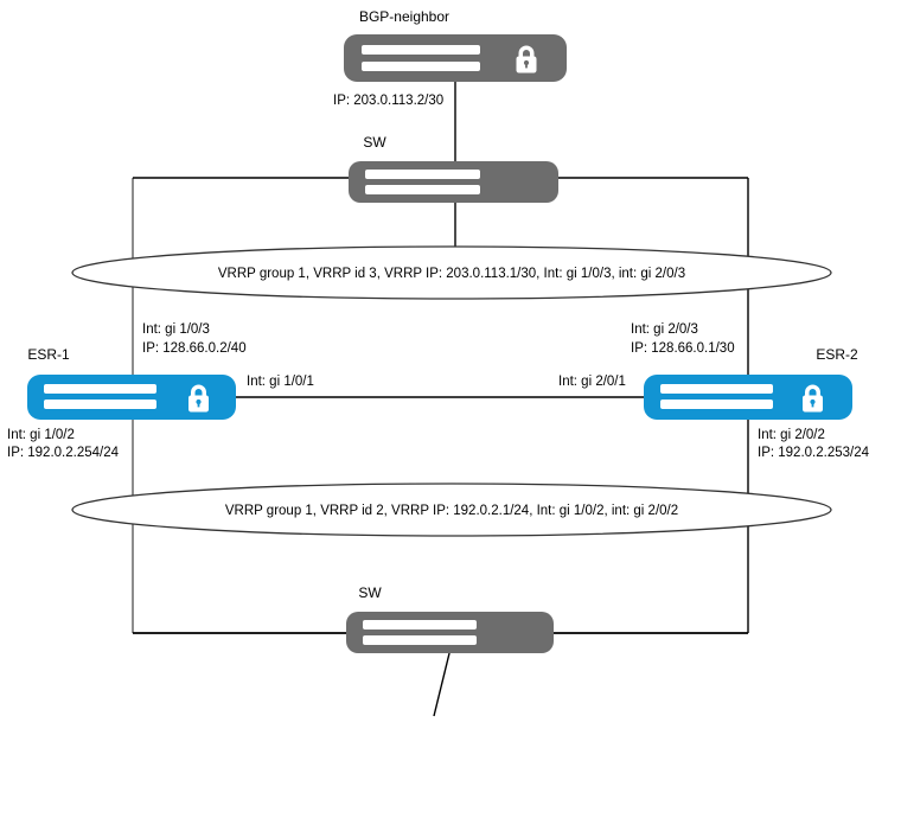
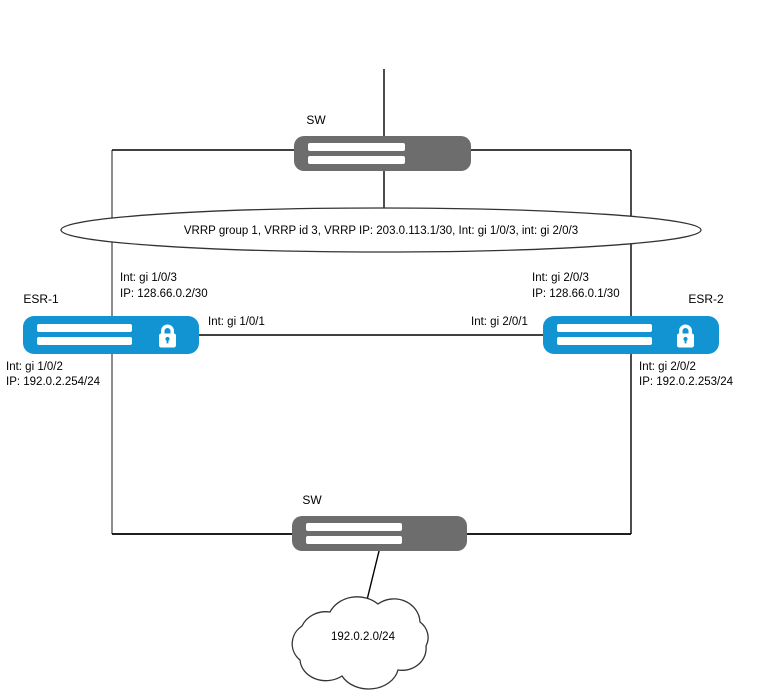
  VRRP group 1, VRRP id 3, VRRP IP: 203.0.113.1/30, Int: gi 1/0/3, int: gi 2/0/3
- VRRP group 1, VRRP id 2, VRRP IP: 192.0.2.1/24, Int: gi 1/0/2, int: gi 2/0/2
- BGP-neighbor
- IP: 203.0.113.2/30
  SW
  ESR-1
  Int: gi 1/0/3
- IP: 128.66.0.2/40
+ IP: 128.66.0.2/30
  Int: gi 1/0/1
  Int: gi 1/0/2
  IP: 192.0.2.254/24
  ESR-2
  Int: gi 2/0/3
  IP: 128.66.0.1/30
  Int: gi 2/0/1
  Int: gi 2/0/2
  IP: 192.0.2.253/24
  SW
+ 192.0.2.0/24
